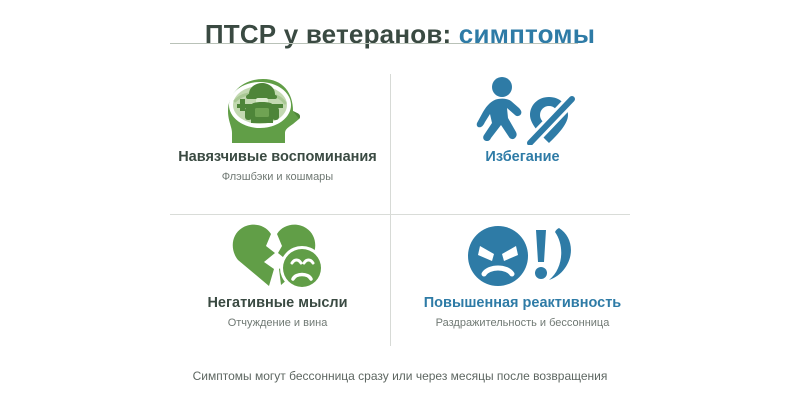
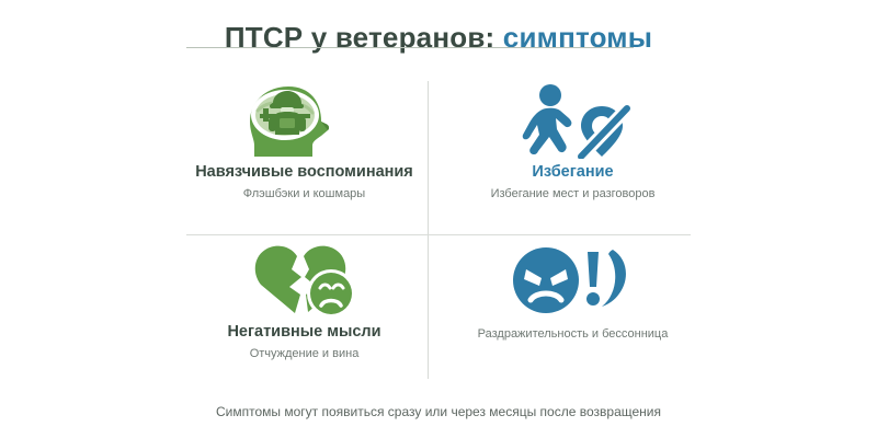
  ПТСР у ветеранов: симптомы
  Навязчивые воспоминания
  Флэшбэки и кошмары
  Избегание
+ Избегание мест и разговоров
  Негативные мысли
  Отчуждение и вина
- Повышенная реактивность
  Раздражительность и бессонница
- Симптомы могут бессонница сразу или через месяцы после возвращения
+ Симптомы могут появиться сразу или через месяцы после возвращения
